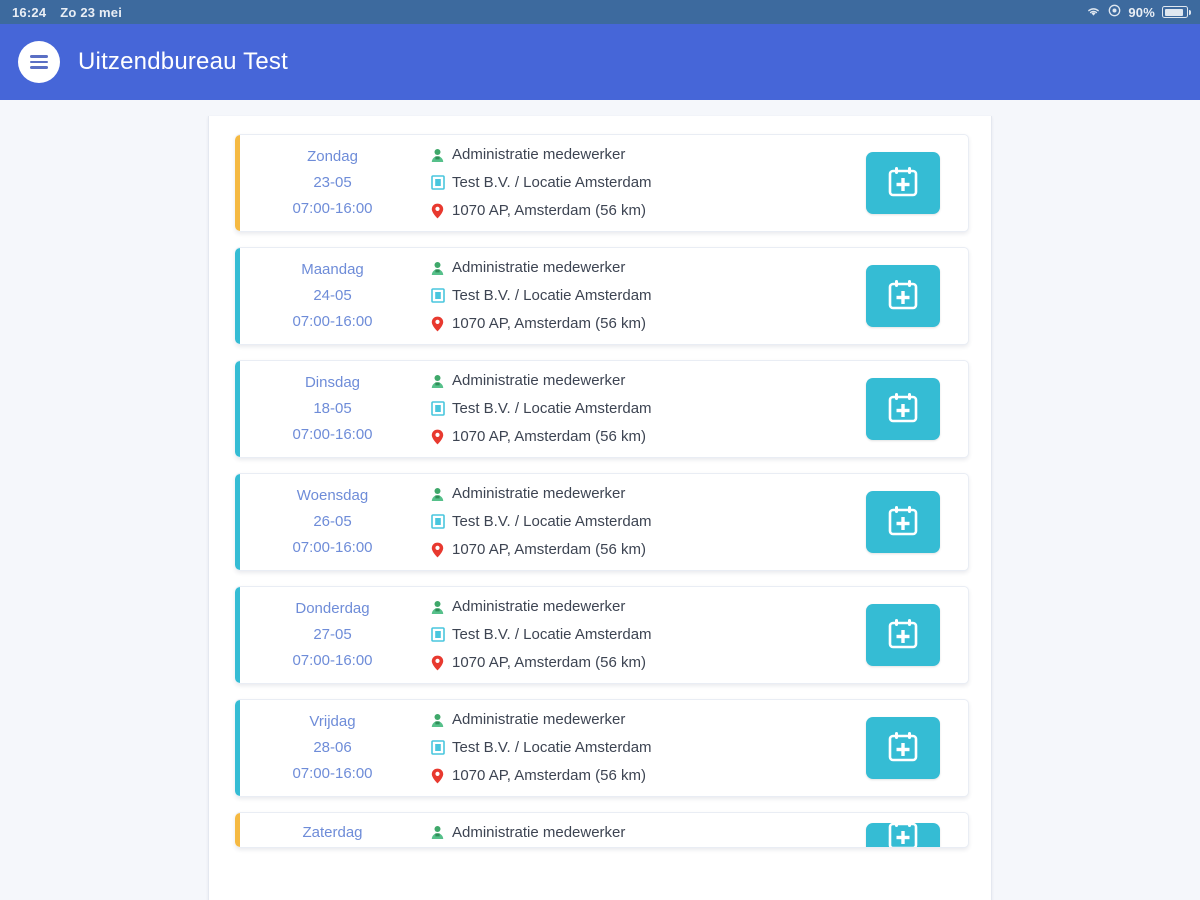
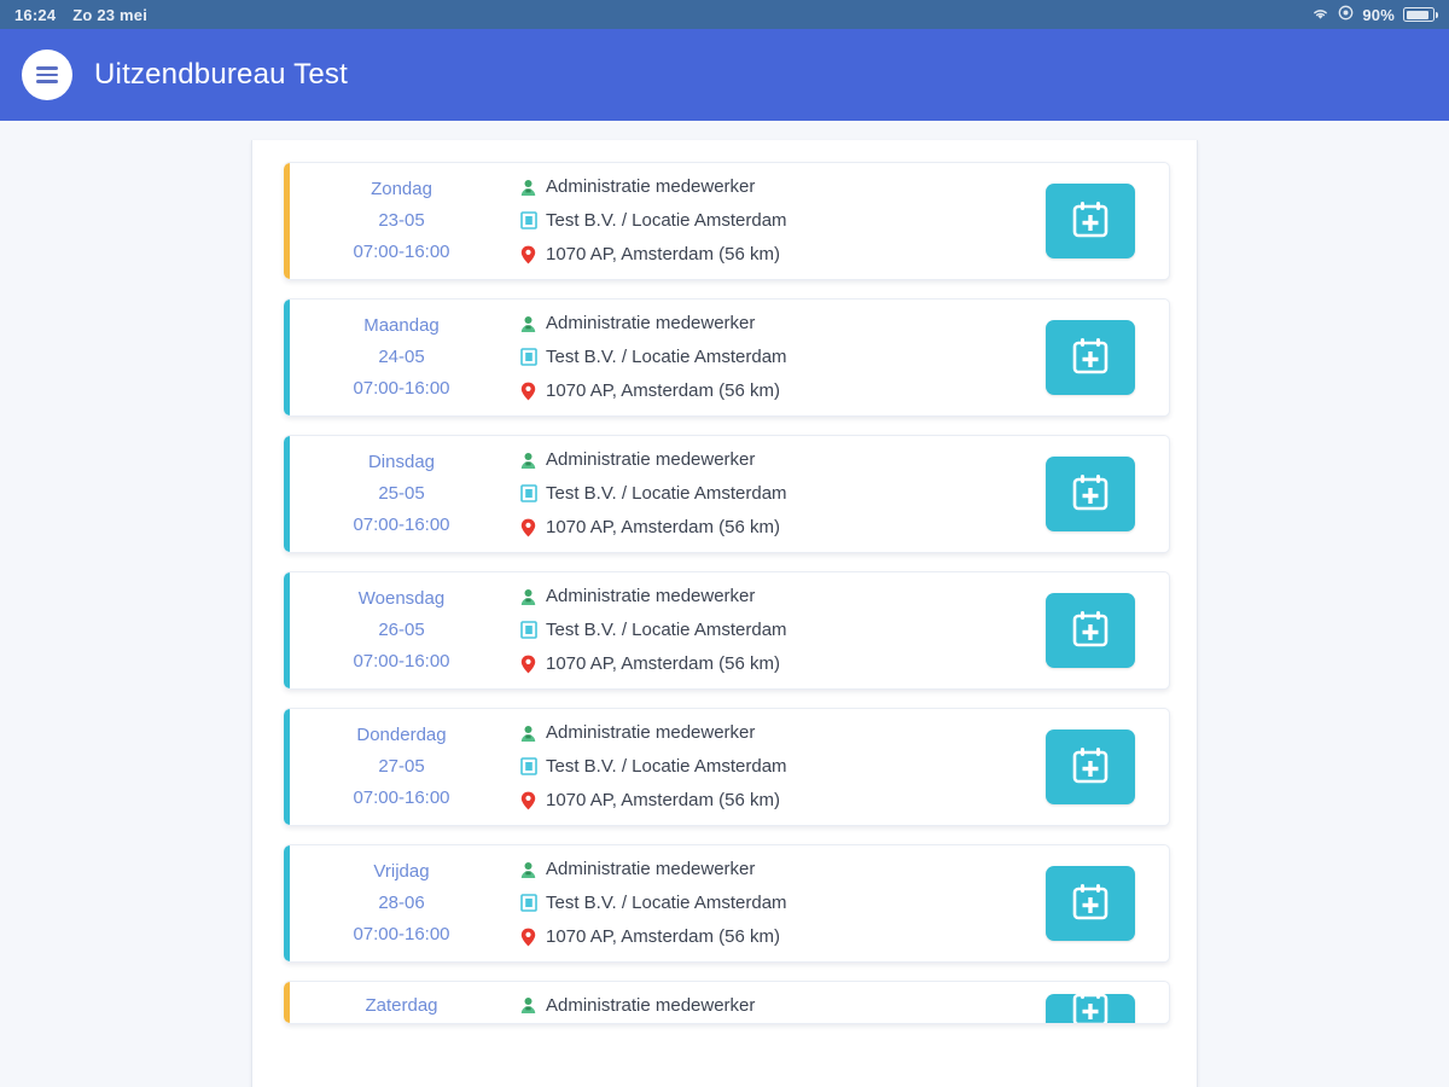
  16:24
  Zo 23 mei
  90%
  Uitzendbureau Test
  Zondag
  23-05
  07:00-16:00
  Administratie medewerker
  Test B.V. / Locatie Amsterdam
  1070 AP, Amsterdam (56 km)
  Maandag
  24-05
  07:00-16:00
  Administratie medewerker
  Test B.V. / Locatie Amsterdam
  1070 AP, Amsterdam (56 km)
  Dinsdag
- 18-05
+ 25-05
  07:00-16:00
  Administratie medewerker
  Test B.V. / Locatie Amsterdam
  1070 AP, Amsterdam (56 km)
  Woensdag
  26-05
  07:00-16:00
  Administratie medewerker
  Test B.V. / Locatie Amsterdam
  1070 AP, Amsterdam (56 km)
  Donderdag
  27-05
  07:00-16:00
  Administratie medewerker
  Test B.V. / Locatie Amsterdam
  1070 AP, Amsterdam (56 km)
  Vrijdag
  28-06
  07:00-16:00
  Administratie medewerker
  Test B.V. / Locatie Amsterdam
  1070 AP, Amsterdam (56 km)
  Zaterdag
  Administratie medewerker
